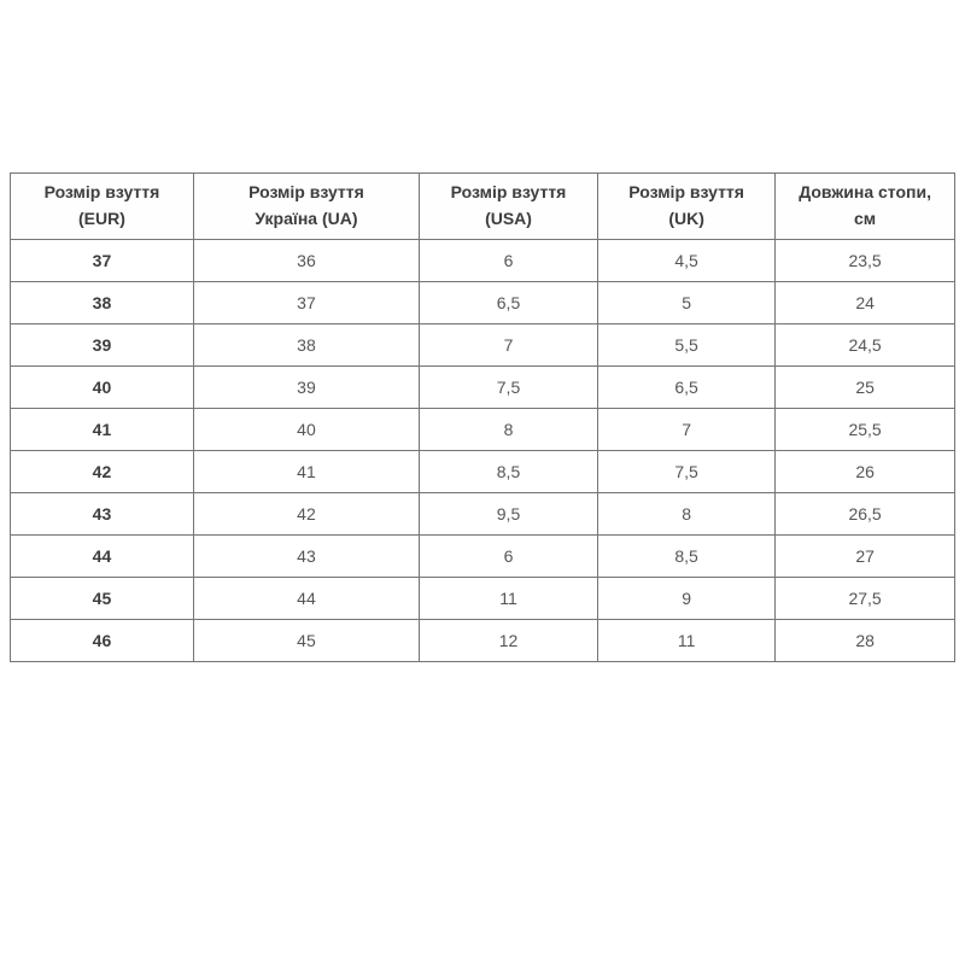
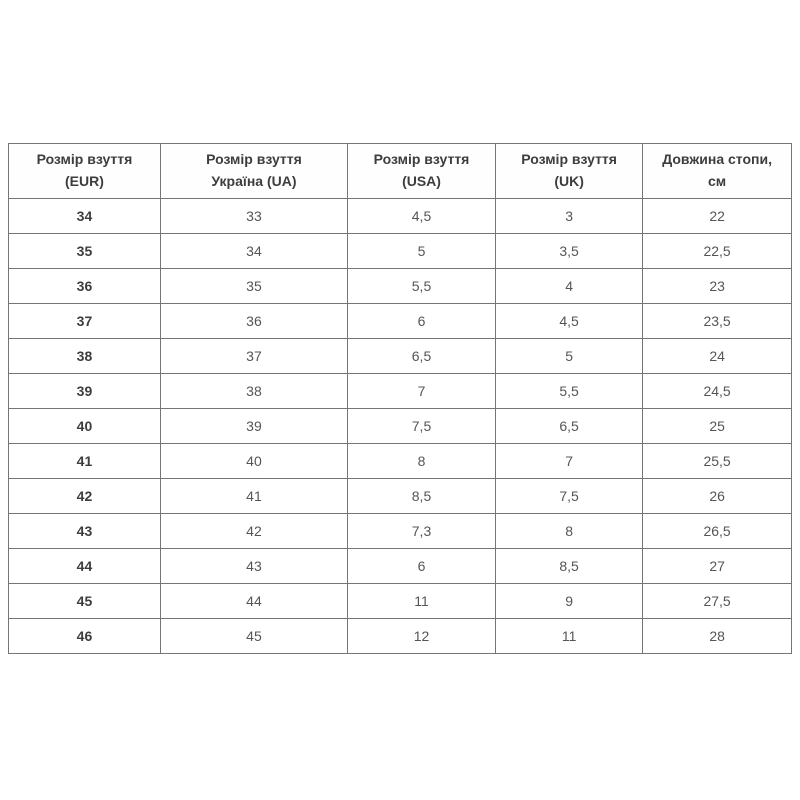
  Розмір взуття(EUR)	Розмір взуттяУкраїна (UA)	Розмір взуття(USA)	Розмір взуття(UK)	Довжина стопи,см
+ 34	33	4,5	3	22
+ 35	34	5	3,5	22,5
+ 36	35	5,5	4	23
  37	36	6	4,5	23,5
  38	37	6,5	5	24
  39	38	7	5,5	24,5
  40	39	7,5	6,5	25
  41	40	8	7	25,5
  42	41	8,5	7,5	26
- 43	42	9,5	8	26,5
+ 43	42	7,3	8	26,5
  44	43	6	8,5	27
  45	44	11	9	27,5
  46	45	12	11	28
